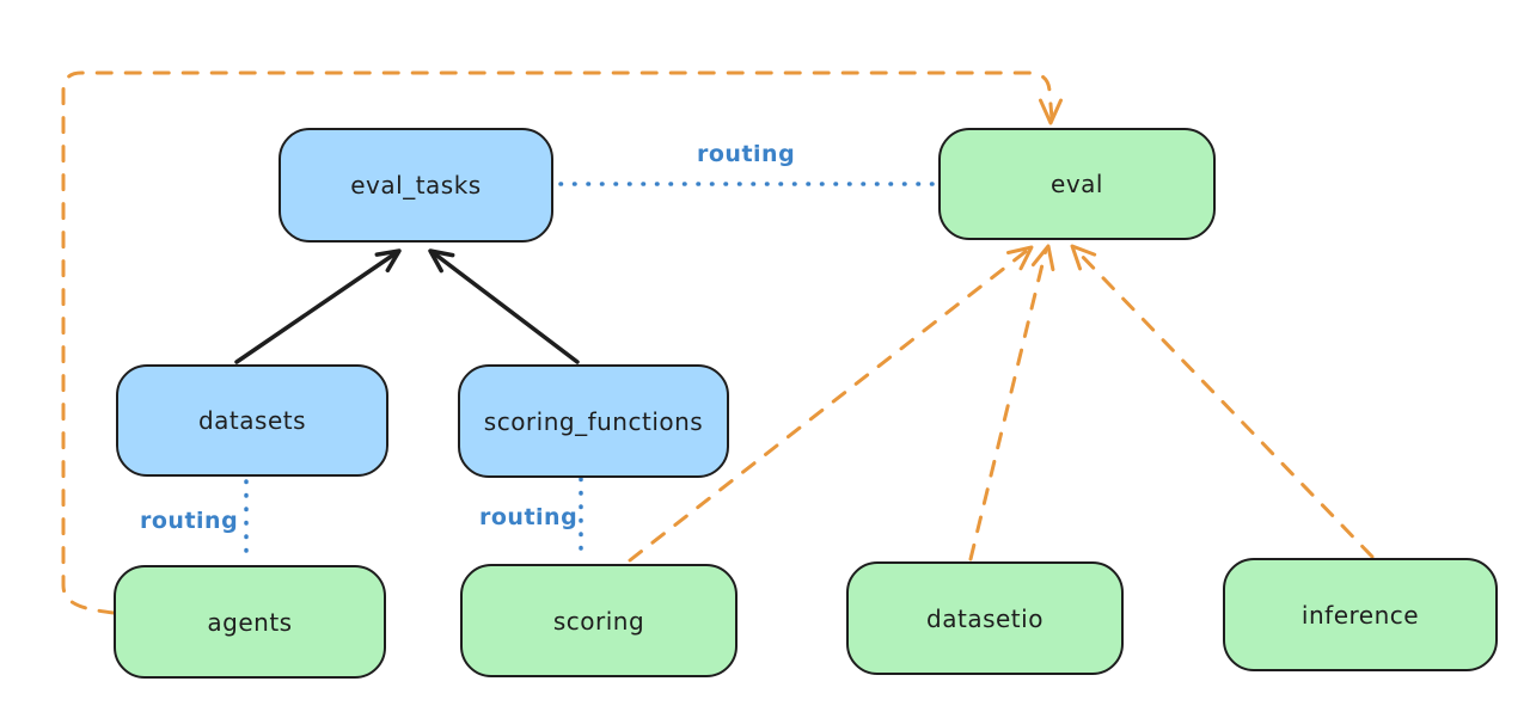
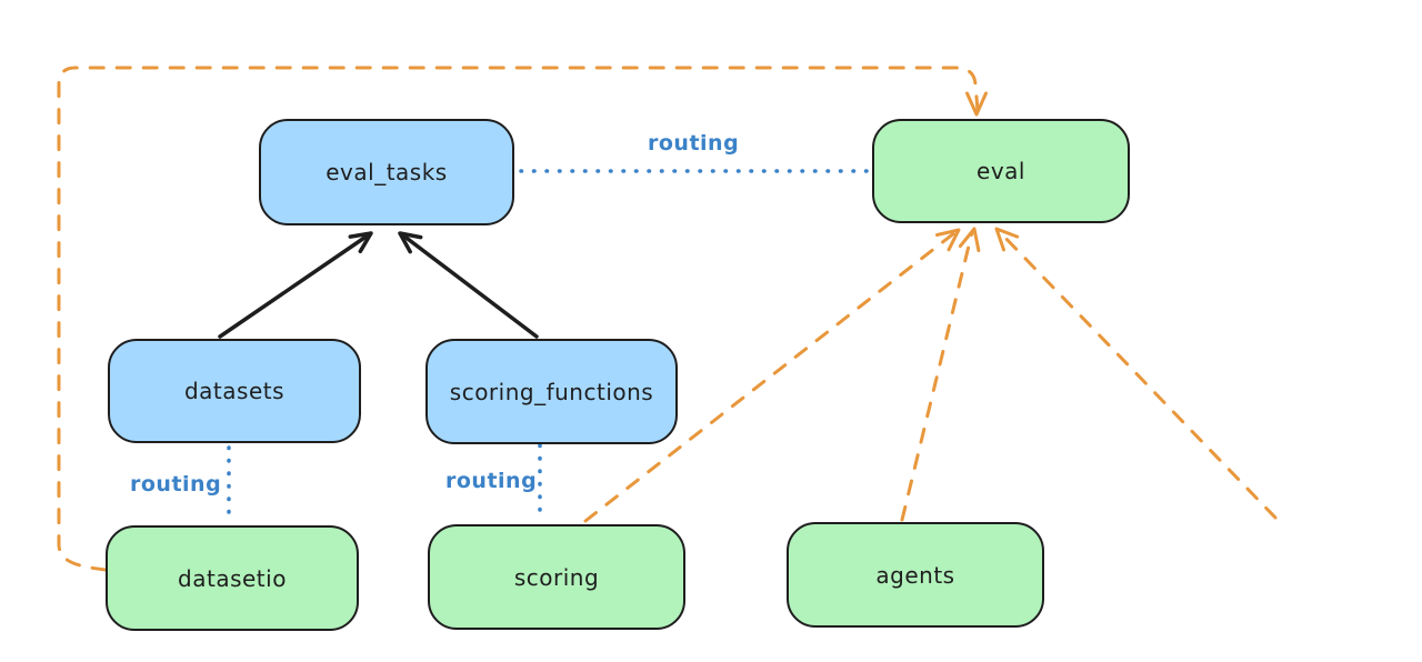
  eval_tasks
  eval
  datasets
  scoring_functions
- agents
+ datasetio
  scoring
- datasetio
+ agents
- inference
  routing
  routing
  routing
